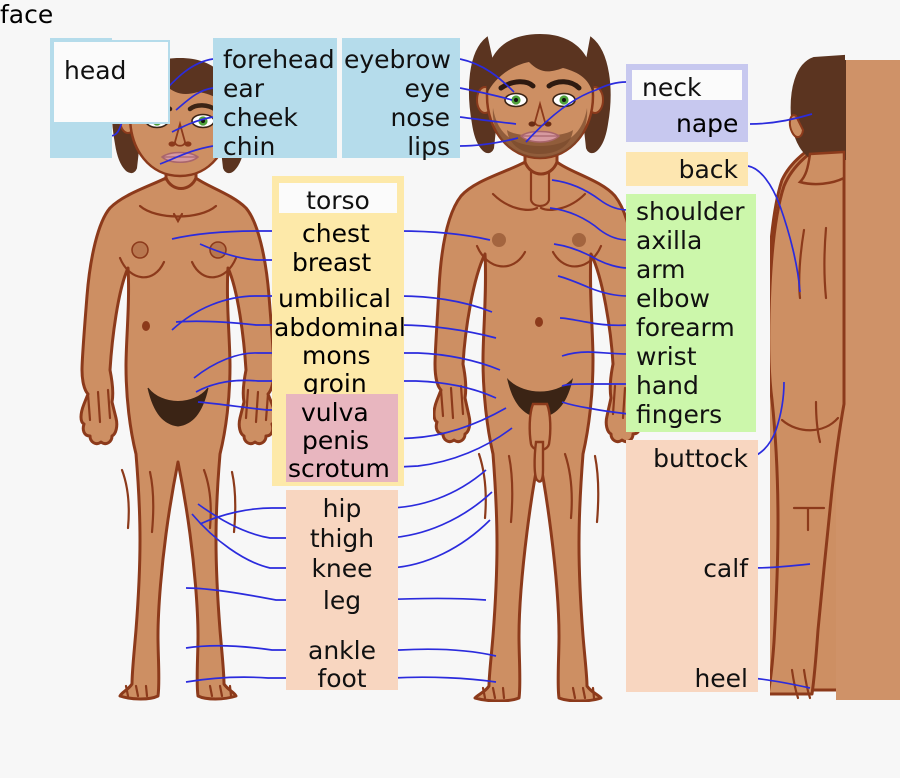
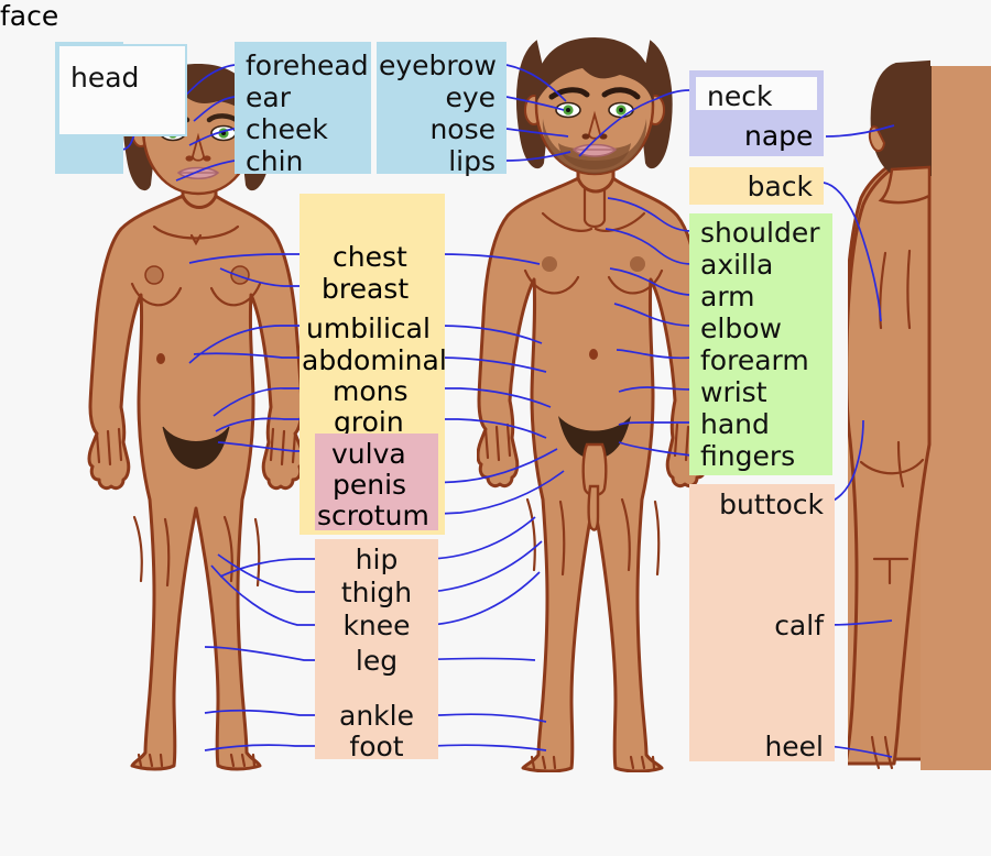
  head
  face
  forehead
  ear
  cheek
  chin
  eyebrow
  eye
  nose
  lips
- torso
  chest
  breast
  umbilical
  abdominal
  mons
  groin
  vulva
  penis
  scrotum
  hip
  thigh
  knee
  leg
  ankle
  foot
  neck
  nape
  back
  shoulder
  axilla
  arm
  elbow
  forearm
  wrist
  hand
  fingers
  buttock
  calf
  heel
